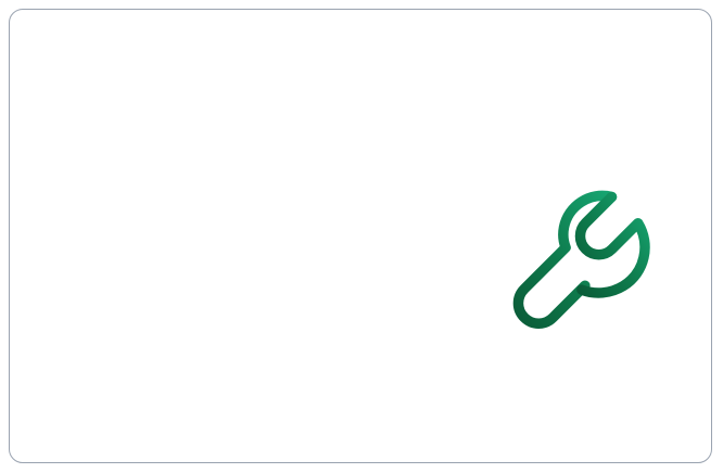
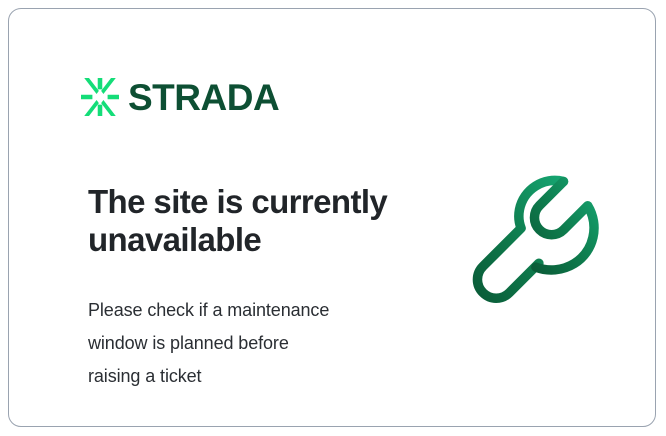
+ STRADA
+ The site is currently unavailable
+ Please check if a maintenance
+ window is planned before
+ raising a ticket
